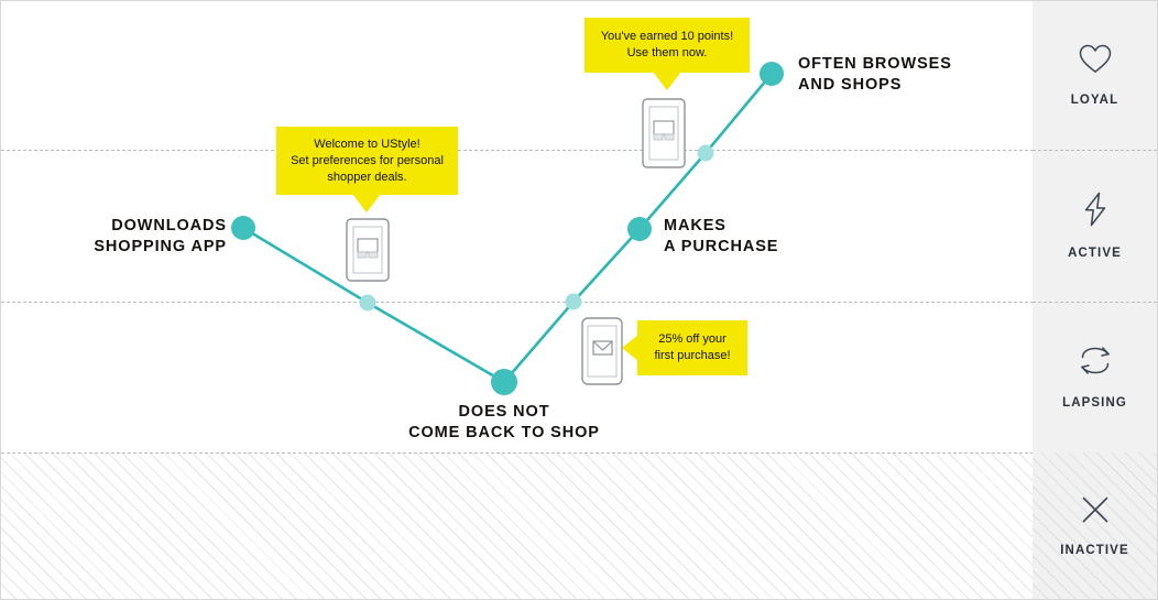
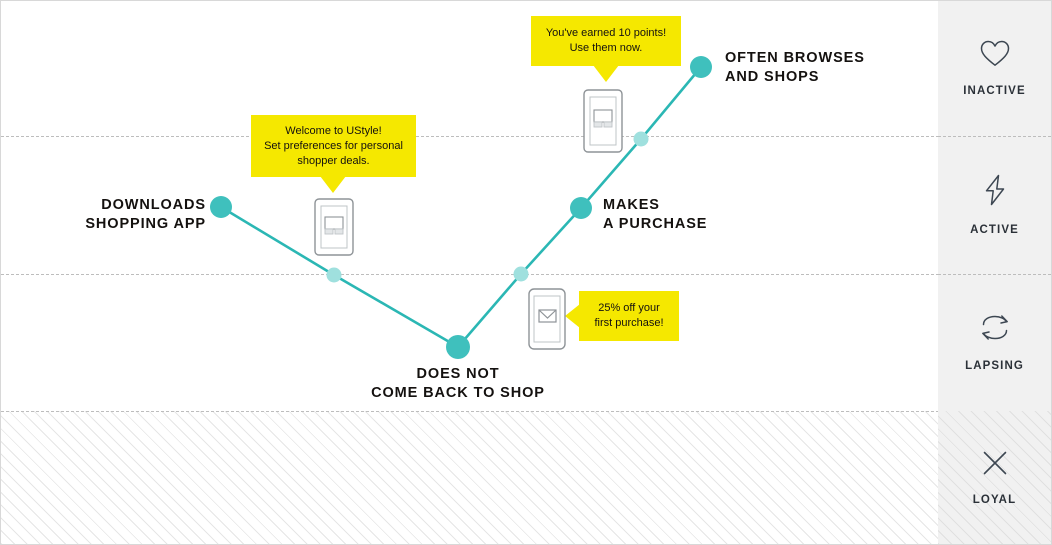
  DOWNLOADS
  SHOPPING APP
  DOES NOT
  COME BACK TO SHOP
  MAKES
  A PURCHASE
  OFTEN BROWSES
  AND SHOPS
  Welcome to UStyle!
  Set preferences for personal
  shopper deals.
  You've earned 10 points!
  Use them now.
  25% off your
  first purchase!
- LOYAL
+ INACTIVE
  ACTIVE
  LAPSING
- INACTIVE
+ LOYAL
